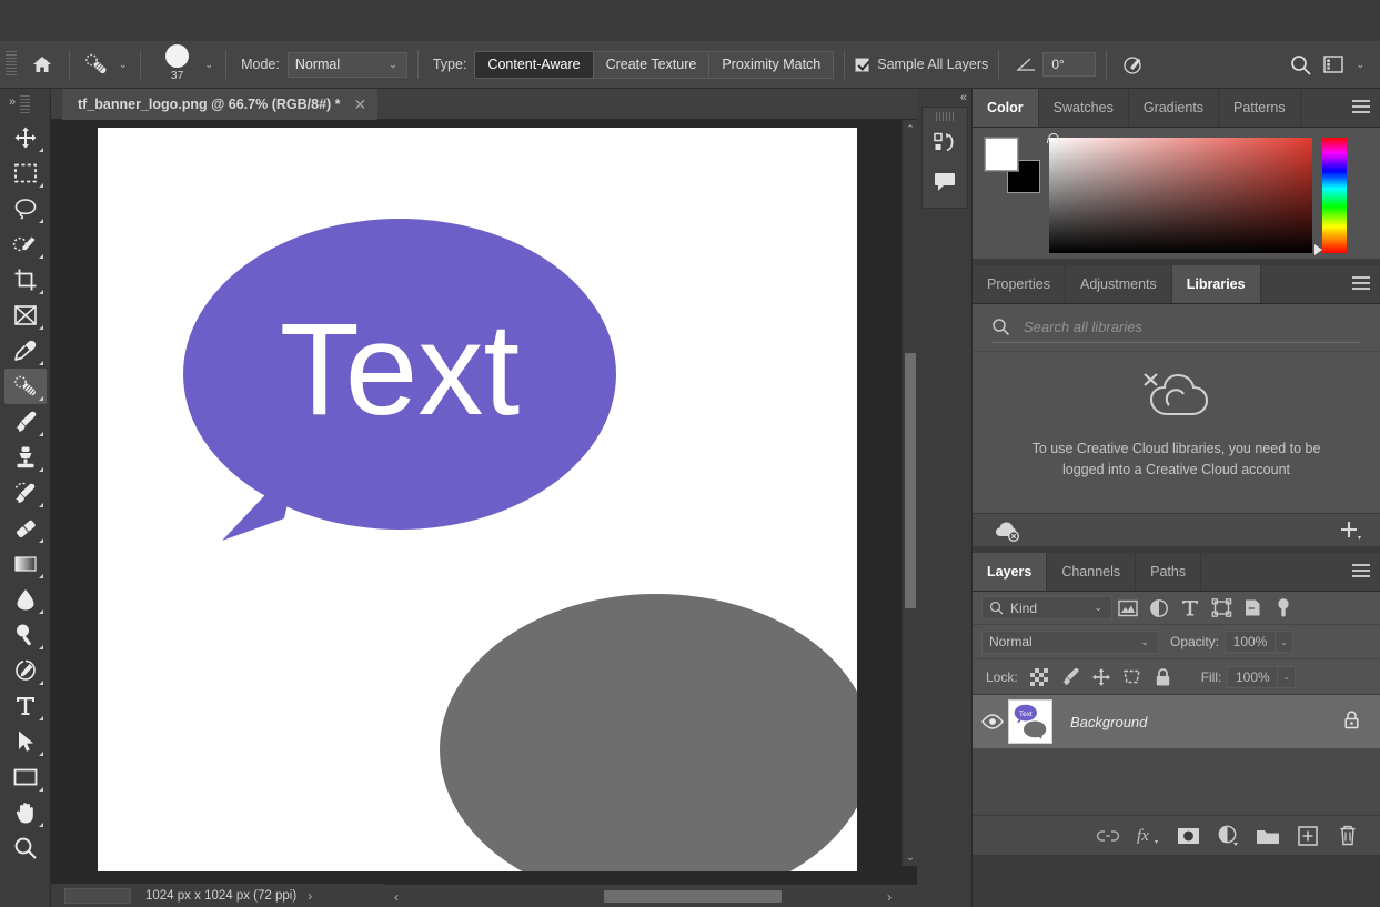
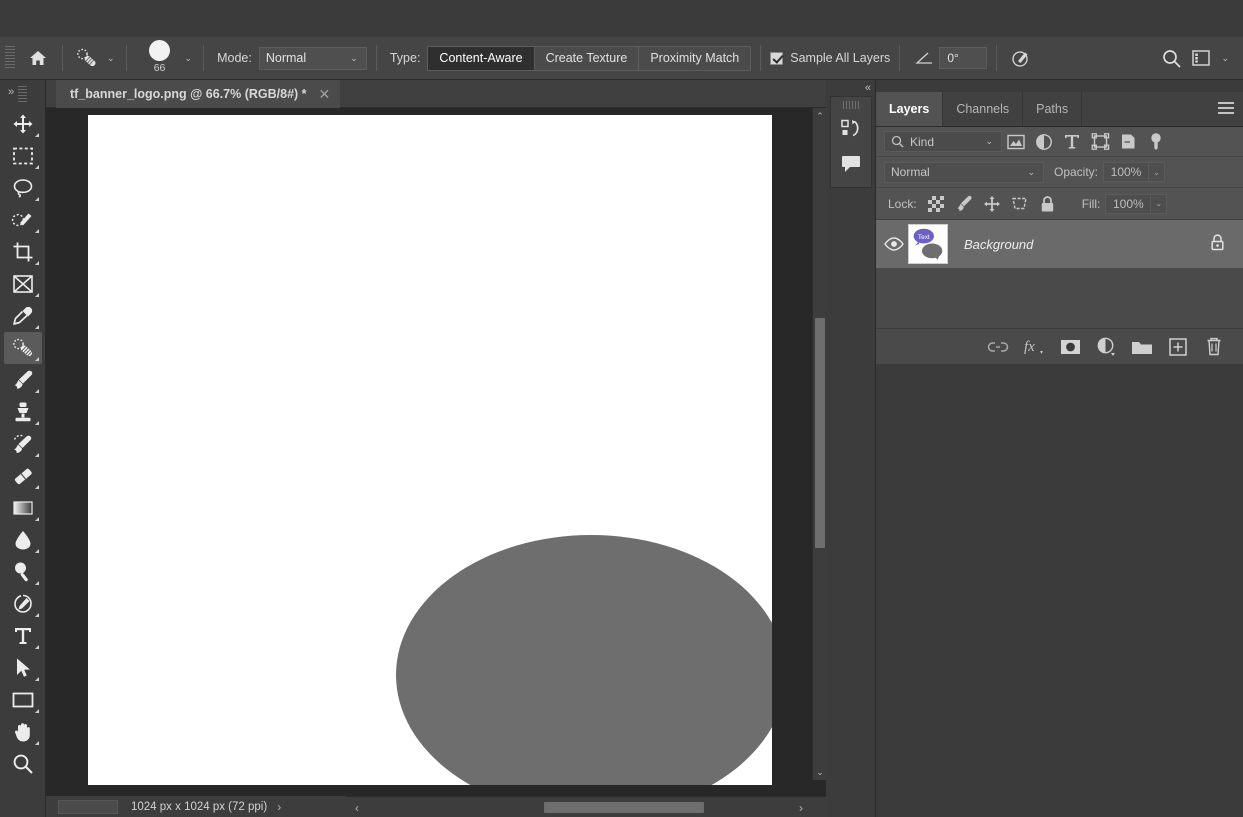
  ⌄
- 37
+ 66
  ⌄
  Mode:
  Normal
  ⌄
  Type:
  Content-Aware
  Create Texture
  Proximity Match
  Sample All Layers
  0°
  ⌄
  tf_banner_logo.png @ 66.7% (RGB/8#) *
  ✕
  »
- Text
  ⌃
  ⌄
  1024 px x 1024 px (72 ppi)
  ›
  ‹
  ›
  «
- Color
- Swatches
- Gradients
- Patterns
- Properties
- Adjustments
- Libraries
- Search all libraries
- To use Creative Cloud libraries, you need to be logged into a Creative Cloud account
  Layers
  Channels
  Paths
  Kind
  ⌄
  Normal
  ⌄
  Opacity:
  100%
  ⌄
  Lock:
  Fill:
  100%
  ⌄
  Background
  fx
